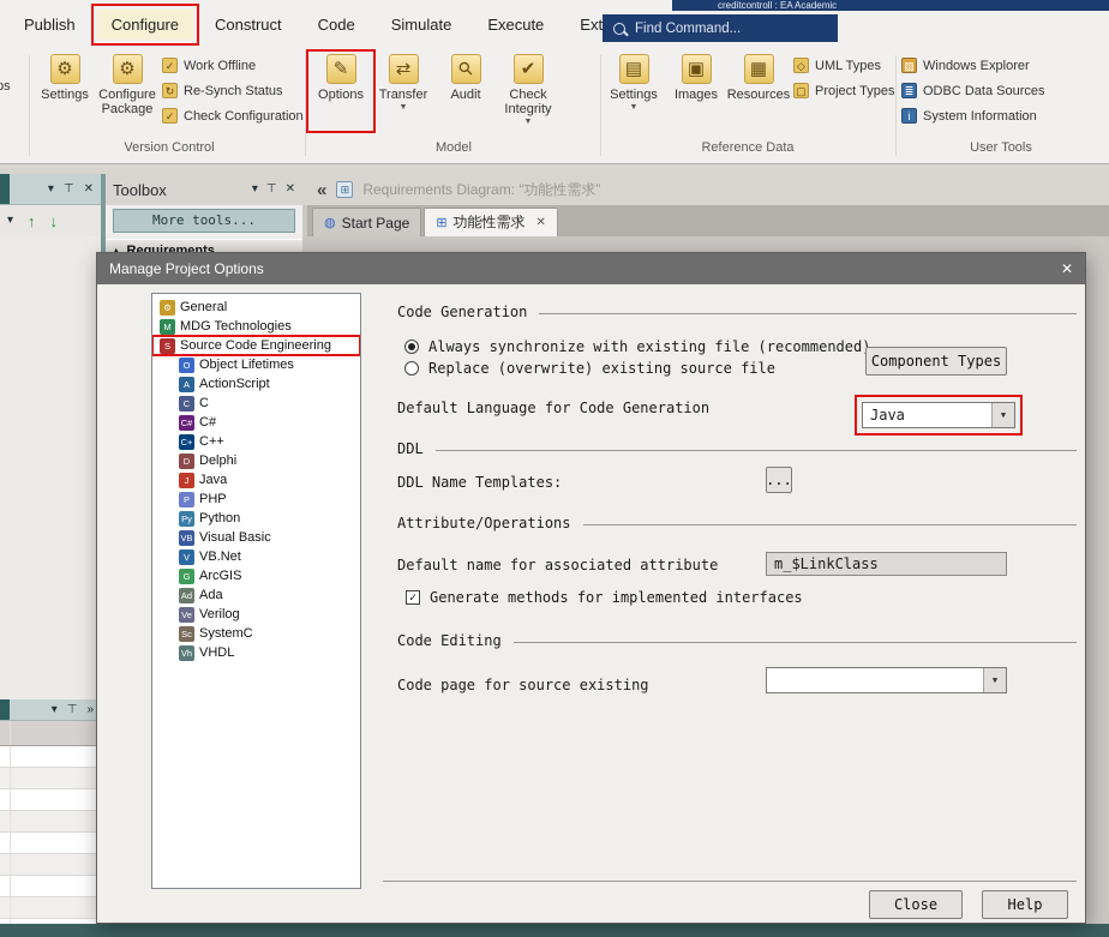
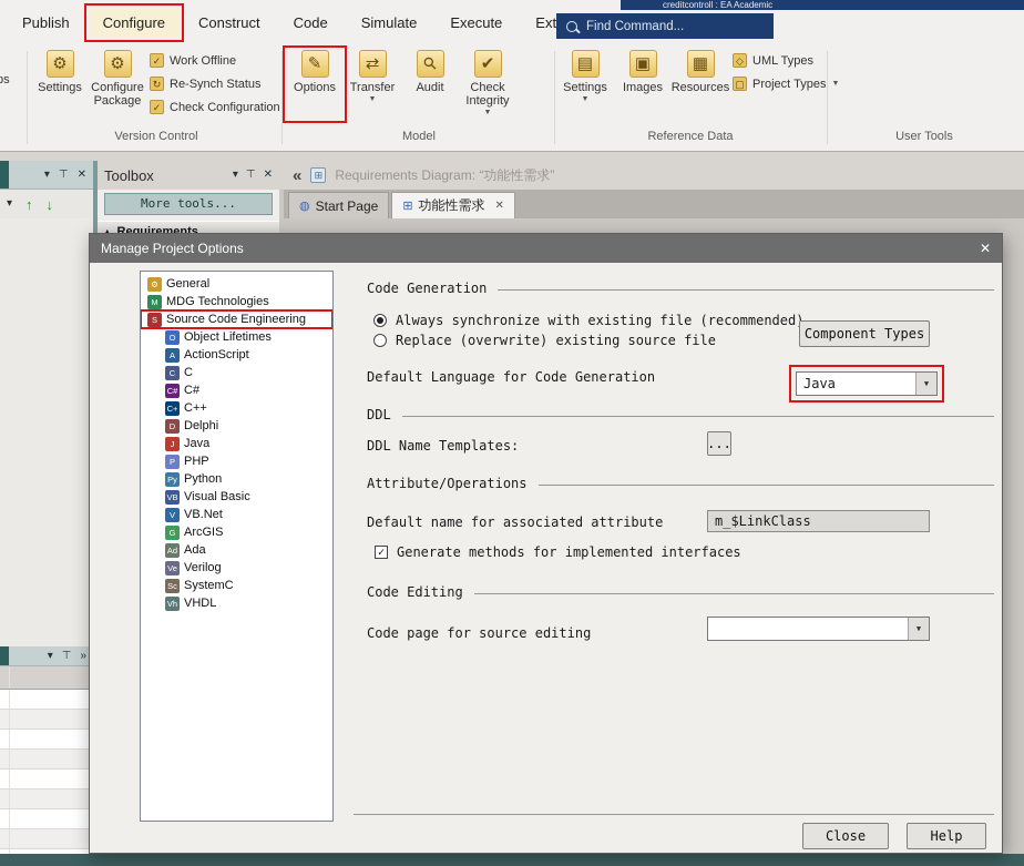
  creditcontroll : EA Academic
  Publish
  Configure
  Construct
  Code
  Simulate
  Execute
  Find Command...
  ps
  ⚙
  Settings
  ⚙
  Configure Package
  ✓
  Work Offline
  ↻
  Re-Synch Status
  ✓
  Check Configuration
  ✎
  Options
  ⇄
  Transfer
  Audit
  ✔
  Check Integrity
  ▤
  Settings
  ▣
  Images
  ▦
  Resources
  ◇
  UML Types
  ▢
  Project Types
- ▨
- Windows Explorer
- ≣
- ODBC Data Sources
- i
- System Information
  Version Control
  Model
  Reference Data
  User Tools
  ▾
  ⊤
  ✕
  Toolbox
  ▾
  ⊤
  ✕
  «
  ⊞
  Requirements Diagram: “功能性需求”
  ▾
  ↑
  ↓
  More tools...
  Requirements
  ◍
  Start Page
  ⊞
  功能性需求
  ✕
  ▾
  ⊤
  »
  Manage Project Options
  ✕
  ⚙
  General
  M
  MDG Technologies
  S
  Source Code Engineering
  O
  Object Lifetimes
  A
  ActionScript
  C
  C
  C#
  C#
  C+
  C++
  D
  Delphi
  J
  Java
  P
  PHP
  Py
  Python
  VB
  Visual Basic
  V
  VB.Net
  G
  ArcGIS
  Ad
  Ada
  Ve
  Verilog
  Sc
  SystemC
  Vh
  VHDL
  Code Generation
  Always synchronize with existing file (recommended
  Replace (overwrite) existing source file
  Component Types
  Default Language for Code Generation
  Java
  ▼
  DDL
  DDL Name Templates:
  ...
  Attribute/Operations
  Default name for associated attribute
  m_$LinkClass
  ✓
  Generate methods for implemented interfaces
  Code Editing
- Code page for source existing
+ Code page for source editing
  ▼
  Close
  Help
